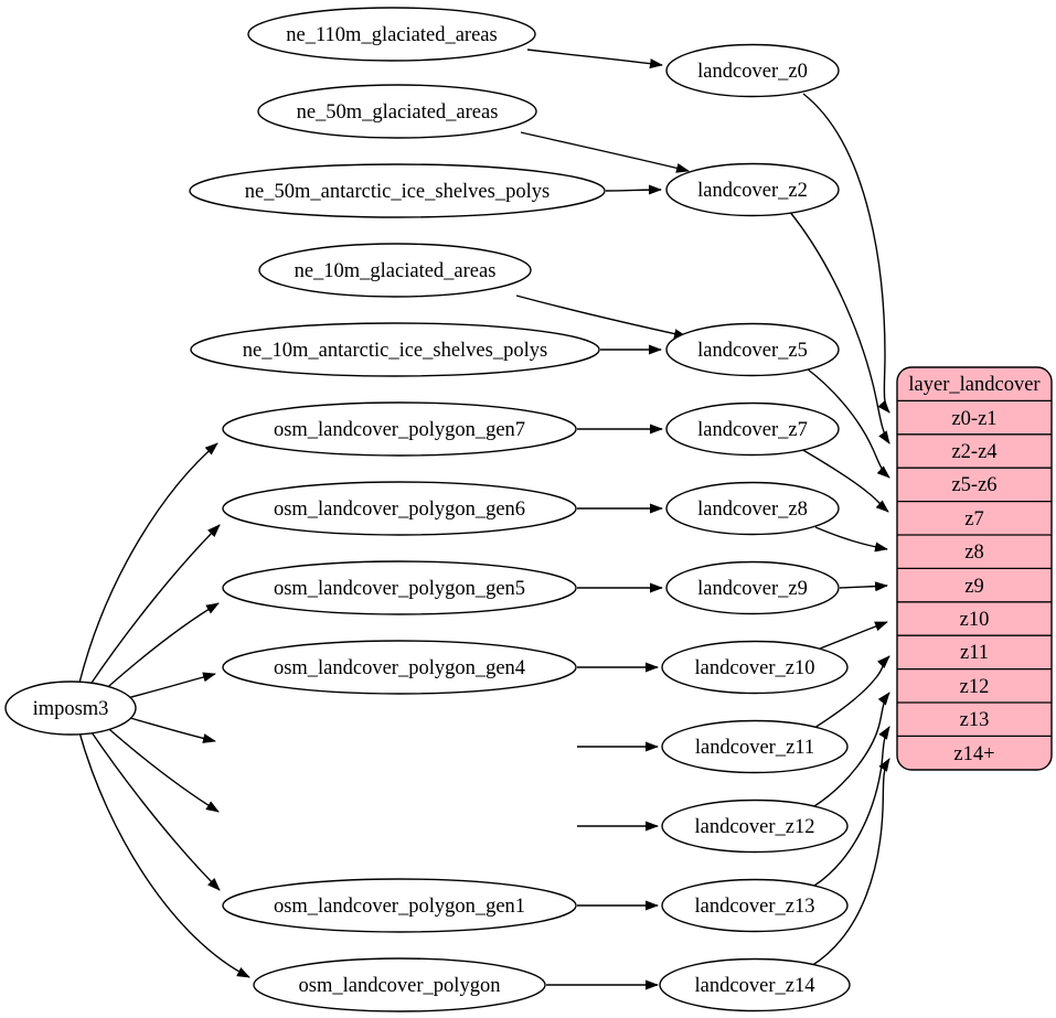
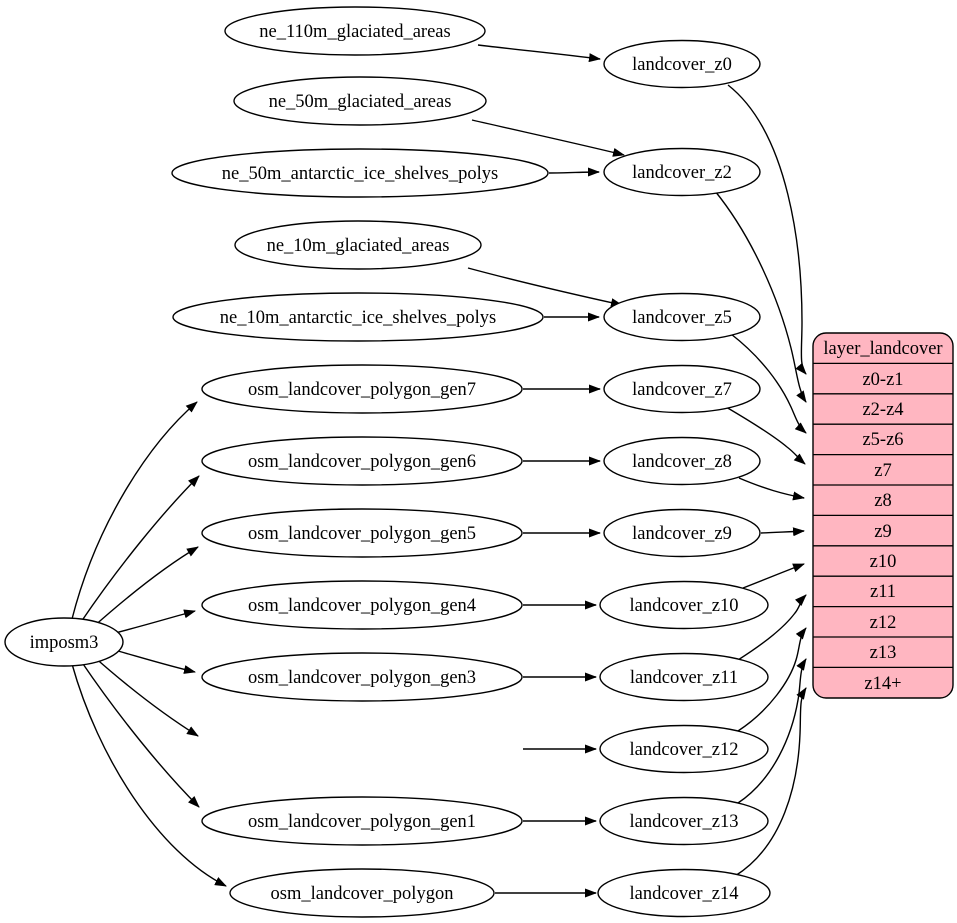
  imposm3
  ne_110m_glaciated_areas
  ne_50m_glaciated_areas
  ne_50m_antarctic_ice_shelves_polys
  ne_10m_glaciated_areas
  ne_10m_antarctic_ice_shelves_polys
  osm_landcover_polygon_gen7
  osm_landcover_polygon_gen6
  osm_landcover_polygon_gen5
  osm_landcover_polygon_gen4
+ osm_landcover_polygon_gen3
  osm_landcover_polygon_gen1
  osm_landcover_polygon
  landcover_z0
  landcover_z2
  landcover_z5
  landcover_z7
  landcover_z8
  landcover_z9
  landcover_z10
  landcover_z11
  landcover_z12
  landcover_z13
  landcover_z14
  layer_landcover
  z0-z1
  z2-z4
  z5-z6
  z7
  z8
  z9
  z10
  z11
  z12
  z13
  z14+
